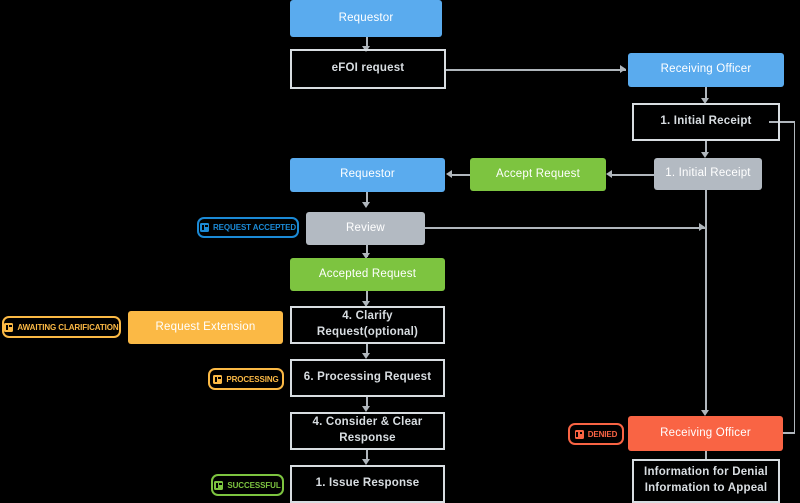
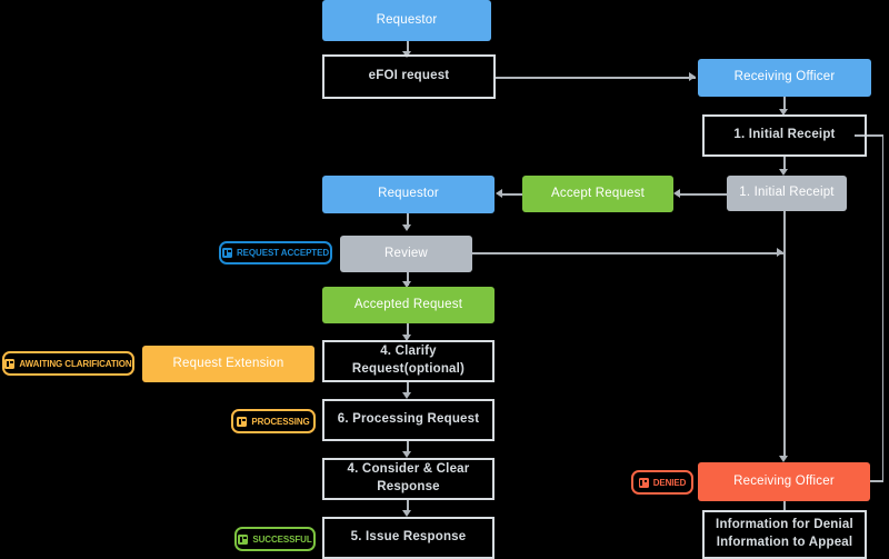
  Requestor
  eFOI request
  Receiving Officer
  1. Initial Receipt
  1. Initial Receipt
  Accept Request
  Requestor
  Review
  Accepted Request
  Request Extension
  4. Clarify Request(optional)
  6. Processing Request
  4. Consider & Clear Response
- 1. Issue Response
+ 5. Issue Response
  Receiving Officer
  Information for Denial
  Information to Appeal
  REQUEST ACCEPTED
  AWAITING CLARIFICATION
  PROCESSING
  SUCCESSFUL
  DENIED
